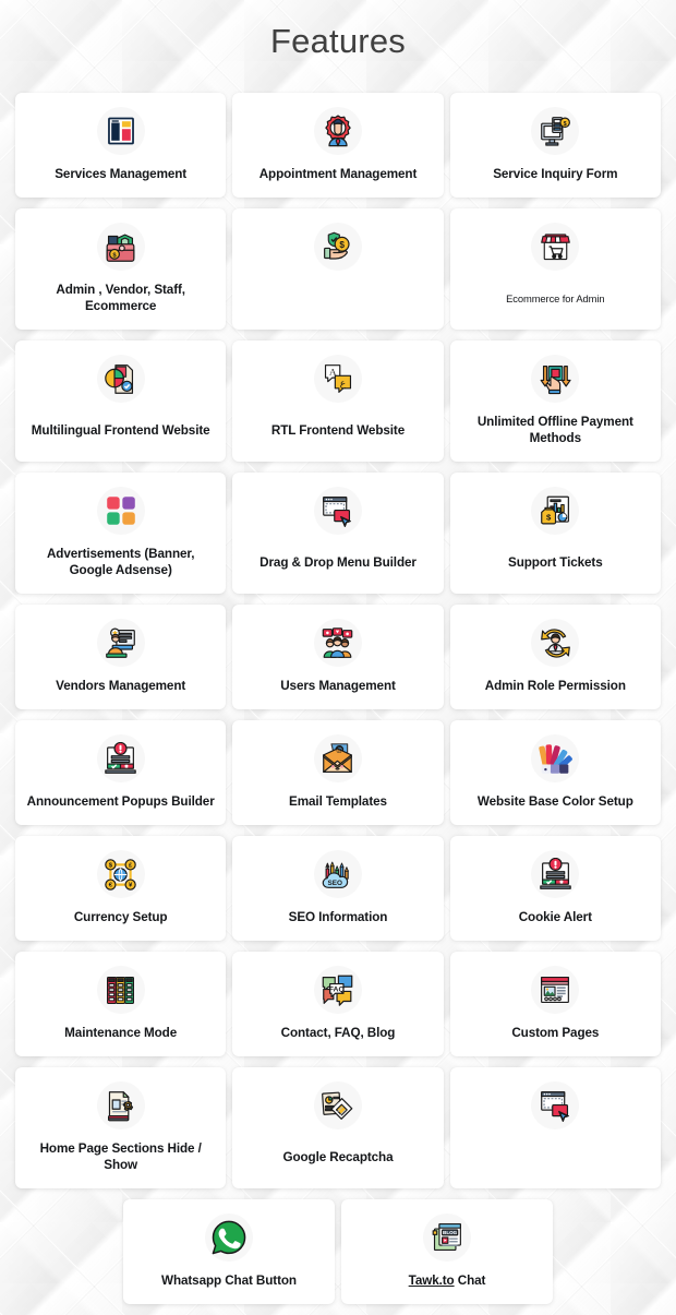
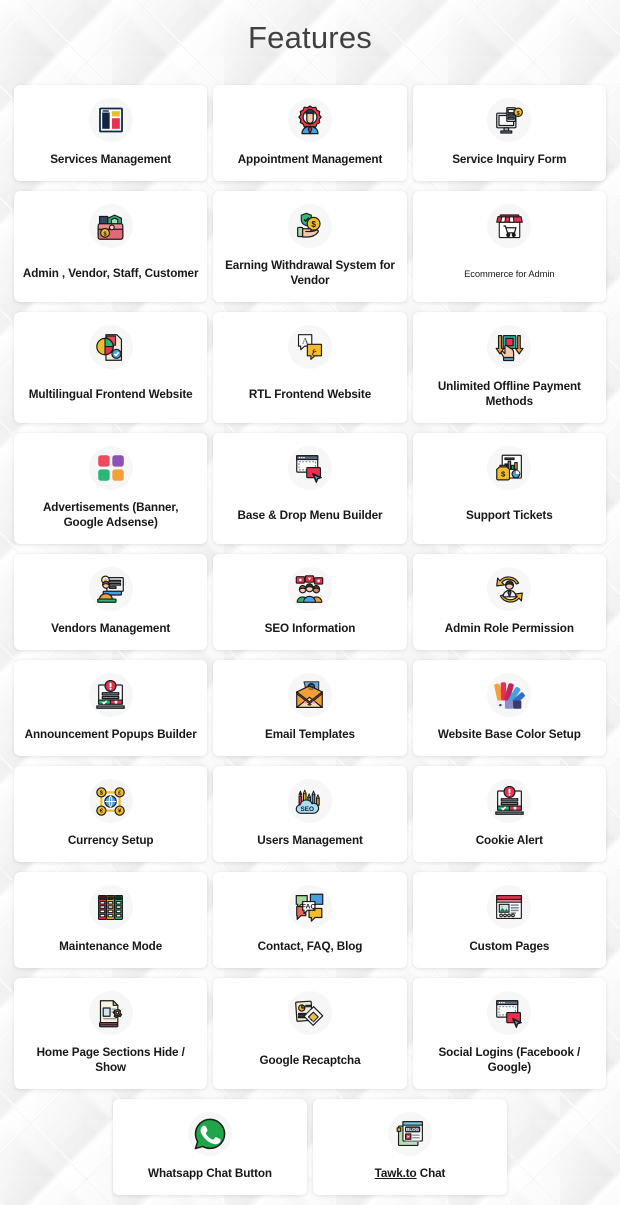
  Features
  Services Management
  Appointment Management
  Service Inquiry Form
- Admin , Vendor, Staff, Ecommerce
+ Admin , Vendor, Staff, Customer
  $
+ Earning Withdrawal System for Vendor
  Ecommerce for Admin
  Multilingual Frontend Website
  A
  ع
  RTL Frontend Website
  Unlimited Offline Payment Methods
  Advertisements (Banner, Google Adsense)
- Drag & Drop Menu Builder
+ Base & Drop Menu Builder
  $
  Support Tickets
  Vendors Management
- Users Management
+ SEO Information
  Admin Role Permission
  Announcement Popups Builder
  Email Templates
  Website Base Color Setup
  Currency Setup
- SEO Information
+ Users Management
  Cookie Alert
  Maintenance Mode
  Contact, FAQ, Blog
  Custom Pages
  Home Page Sections Hide / Show
  Google Recaptcha
+ Social Logins (Facebook / Google)
  Whatsapp Chat Button
  Tawk.to Chat
